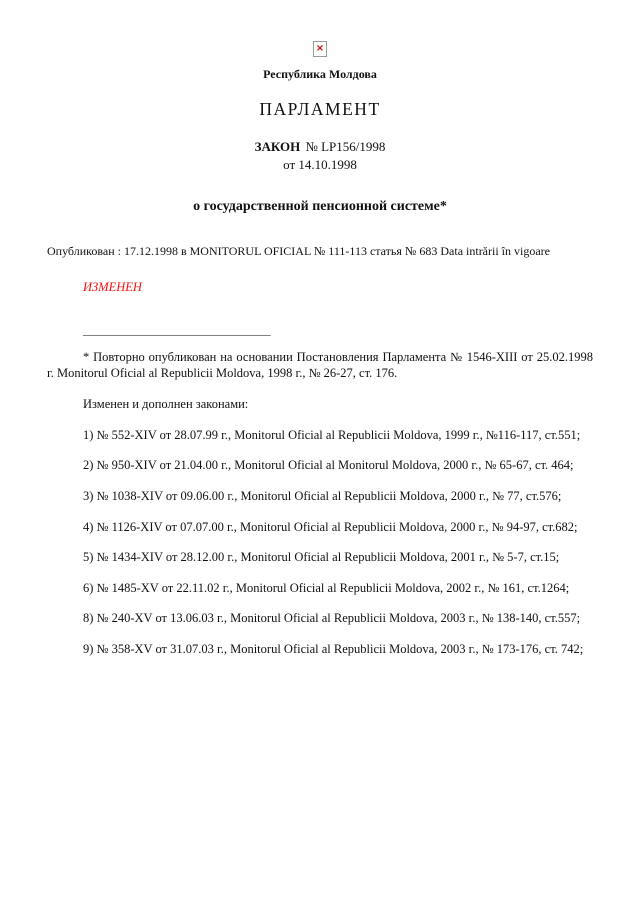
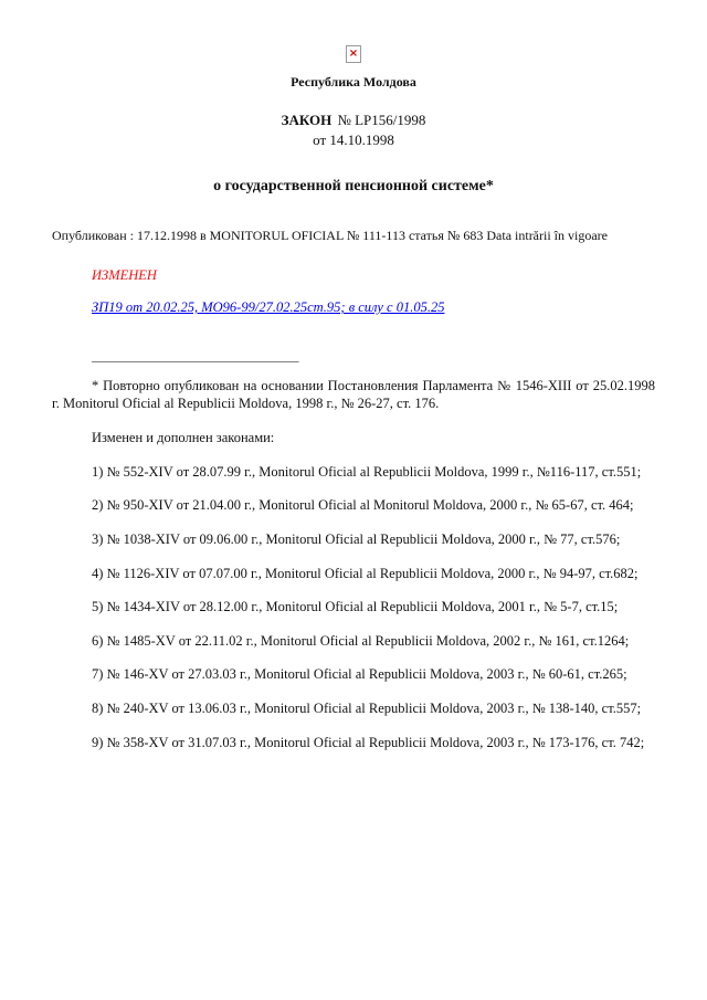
  ×
  Республика Молдова
- ПАРЛАМЕНТ
  ЗАКОН № LP156/1998
  от 14.10.1998
  о государственной пенсионной системе*
  Опубликован : 17.12.1998 в MONITORUL OFICIAL № 111-113 статья № 683 Data intrării în vigoare
  ИЗМЕНЕН
+ ЗП19 от 20.02.25, МО96-99/27.02.25ст.95; в силу с 01.05.25
  ______________________________
  * Повторно опубликован на основании Постановления Парламента № 1546-XIII от 25.02.1998 г. Monitorul Oficial al Republicii Moldova, 1998 г., № 26-27, ст. 176.
  Изменен и дополнен законами:
  1) № 552-XIV от 28.07.99 г., Monitorul Oficial al Republicii Moldova, 1999 г., №116-117, ст.551;
  2) № 950-XIV от 21.04.00 г., Monitorul Oficial al Monitorul Moldova, 2000 г., № 65-67, ст. 464;
  3) № 1038-XIV от 09.06.00 г., Monitorul Oficial al Republicii Moldova, 2000 г., № 77, ст.576;
  4) № 1126-XIV от 07.07.00 г., Monitorul Oficial al Republicii Moldova, 2000 г., № 94-97, ст.682;
  5) № 1434-XIV от 28.12.00 г., Monitorul Oficial al Republicii Moldova, 2001 г., № 5-7, ст.15;
  6) № 1485-XV от 22.11.02 г., Monitorul Oficial al Republicii Moldova, 2002 г., № 161, ст.1264;
+ 7) № 146-XV от 27.03.03 г., Monitorul Oficial al Republicii Moldova, 2003 г., № 60-61, ст.265;
  8) № 240-XV от 13.06.03 г., Monitorul Oficial al Republicii Moldova, 2003 г., № 138-140, ст.557;
  9) № 358-XV от 31.07.03 г., Monitorul Oficial al Republicii Moldova, 2003 г., № 173-176, ст. 742;
